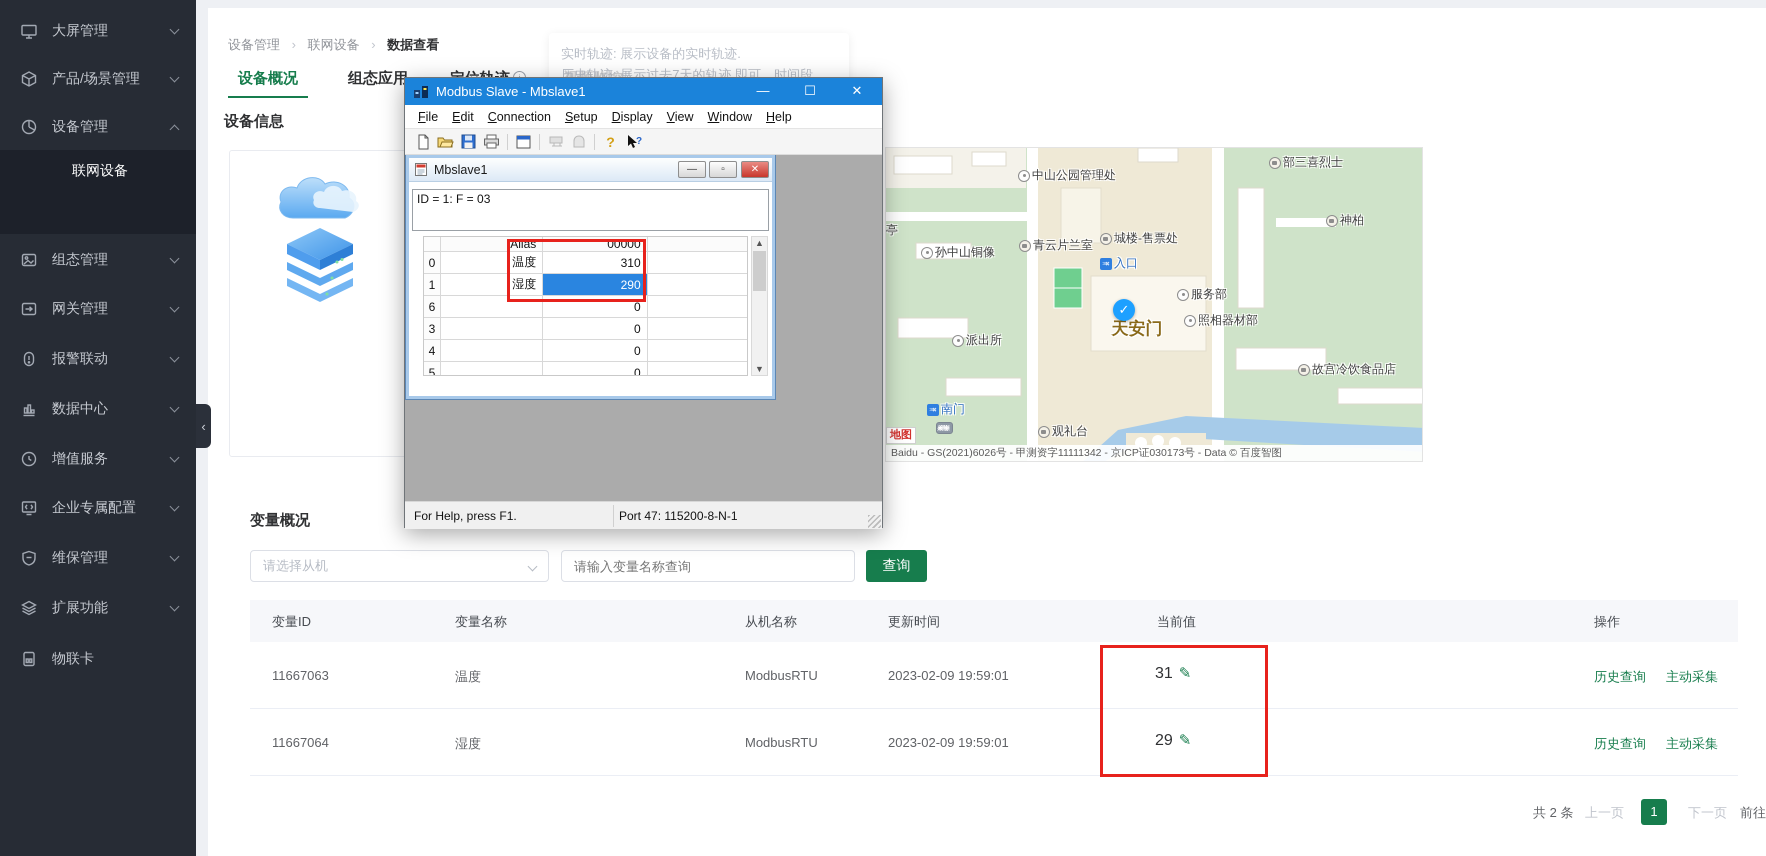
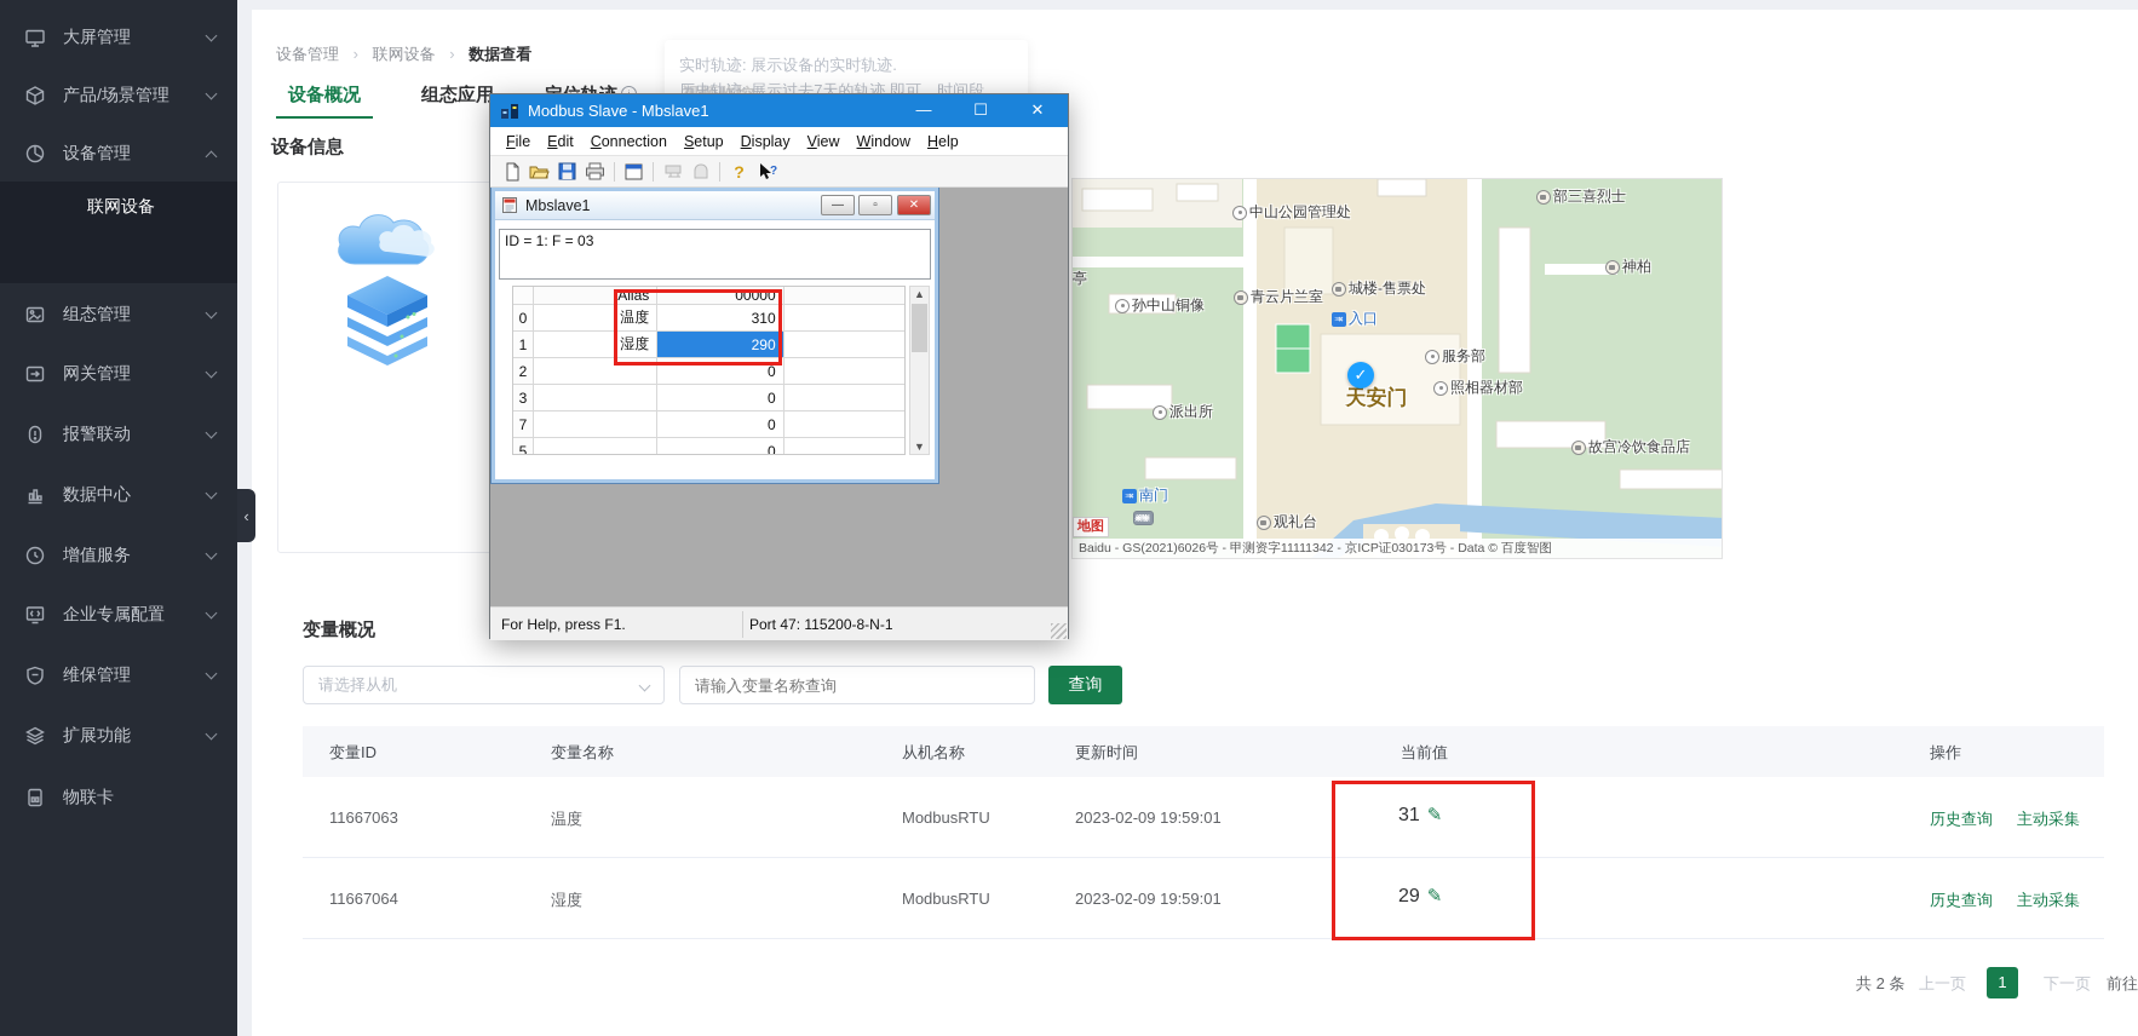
  大屏管理
  产品/场景管理
  设备管理
  联网设备
  组态管理
  网关管理
  报警联动
  数据中心
  增值服务
  企业专属配置
  维保管理
  扩展功能
  物联卡
  ‹
  设备管理 › 联网设备 › 数据查看
  设备概况
  组态应用
  实时轨迹: 展示设备的实时轨迹.
  历史轨迹: 展示过去7天的轨迹 即可…时间段…
  设备信息
  中山公园管理处
  部三喜烈士
  神柏
  城楼-售票处
  青云片兰室
  孙中山铜像
  入口
  服务部
  照相器材部
  派出所
  观礼台
  故宫冷饮食品店
  南门
  亭
  ✓
  天安门
  地图
  Baidu - GS(2021)6026号 - 甲测资字11111342 - 京ICP证030173号 - Data © 百度智图
  变量概况
  请选择从机
  请输入变量名称查询
  查询
  变量ID
  变量名称
  从机名称
  更新时间
  当前值
  操作
  11667063
  温度
  ModbusRTU
  2023-02-09 19:59:01
  31 ✎
  历史查询
  主动采集
  11667064
  湿度
  ModbusRTU
  2023-02-09 19:59:01
  29 ✎
  历史查询
  主动采集
  共 2 条
  上一页
  1
  下一页
  前往
  Modbus Slave - Mbslave1
  —
  ☐
  ✕
  File
  Edit
  Connection
  Setup
  Display
  View
  Window
  Help
  ?
  ?
  Mbslave1
  —
  ▫
  ✕
  ID = 1: F = 03
  Alias
  00000
  0
  温度
  310
  1
  湿度
  290
- 6
+ 2
  0
  3
  0
- 4
+ 7
  0
  5
  0
  ▲
  ▼
  For Help, press F1.
  Port 47: 115200-8-N-1
